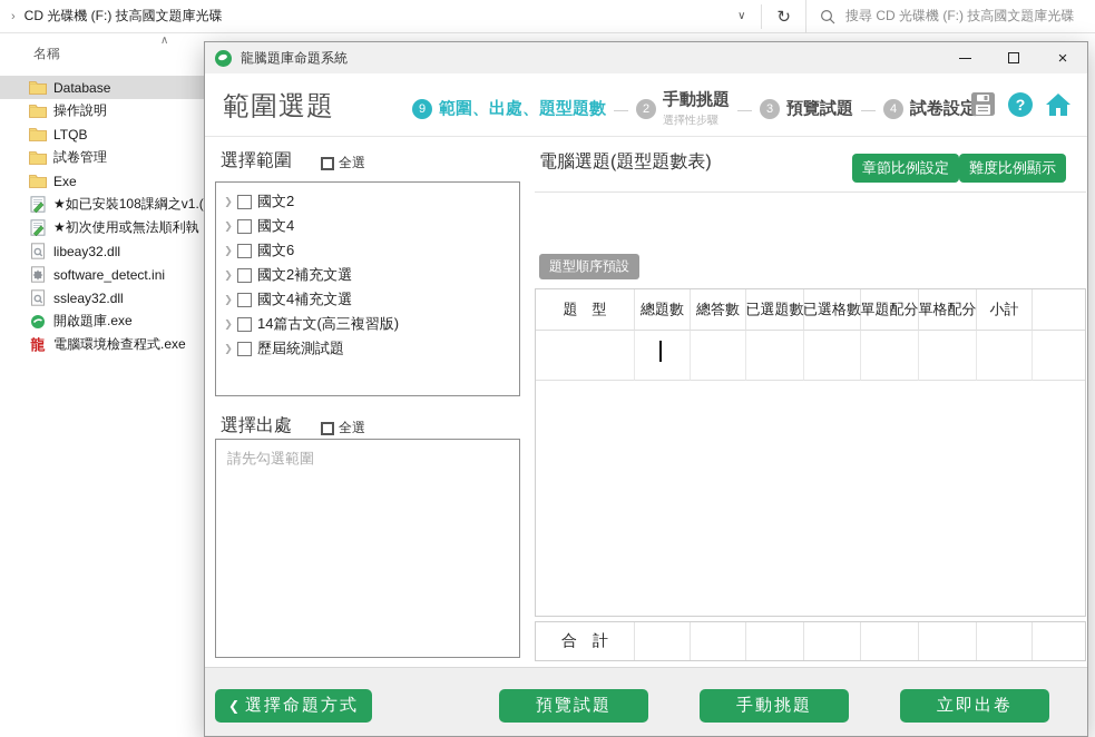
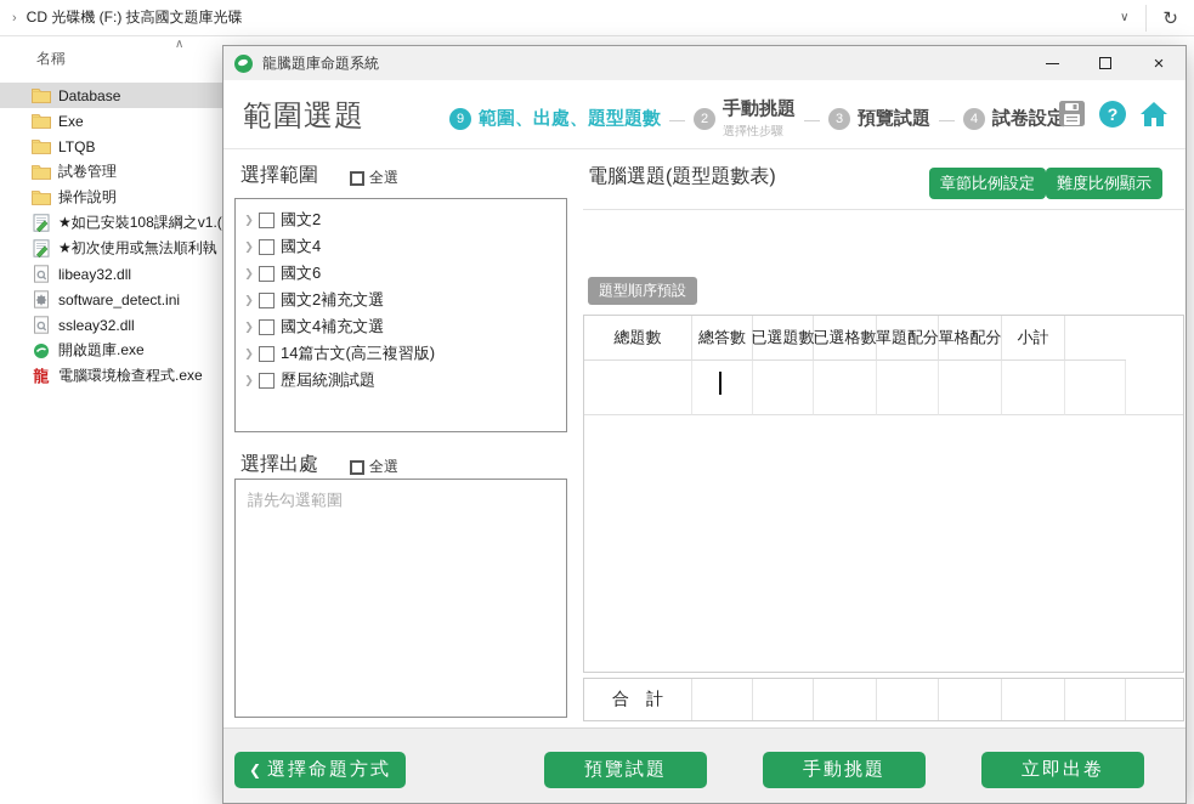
  ›
  CD 光碟機 (F:) 技高國文題庫光碟
  ∨
  ↻
- 搜尋 CD 光碟機 (F:) 技高國文題庫光碟
  名稱
  ∧
  Database
- 操作說明
+ Exe
  LTQB
  試卷管理
- Exe
+ 操作說明
  ★如已安裝108課綱之v1.(
  ★初次使用或無法順利執
  libeay32.dll
  software_detect.ini
  ssleay32.dll
  開啟題庫.exe
  龍
  電腦環境檢查程式.exe
  龍騰題庫命題系統
  ×
  範圍選題
  9
  範圍、出處、題型題數
  —
  2
  手動挑題
  選擇性步驟
  —
  3
  預覽試題
  —
  4
  試卷設定
  ?
  選擇範圍
  全選
  ❯
  國文2
  ❯
  國文4
  ❯
  國文6
  ❯
  國文2補充文選
  ❯
  國文4補充文選
  ❯
  14篇古文(高三複習版)
  ❯
  歷屆統測試題
  選擇出處
  全選
  請先勾選範圍
  電腦選題(題型題數表)
  章節比例設定
  難度比例顯示
  題型順序預設
- 題 型
  總題數
  總答數
  已選題數
  已選格數
  單題配分
  單格配分
  小計
  合 計
  ❮ 選擇命題方式
  預覽試題
  手動挑題
  立即出卷
